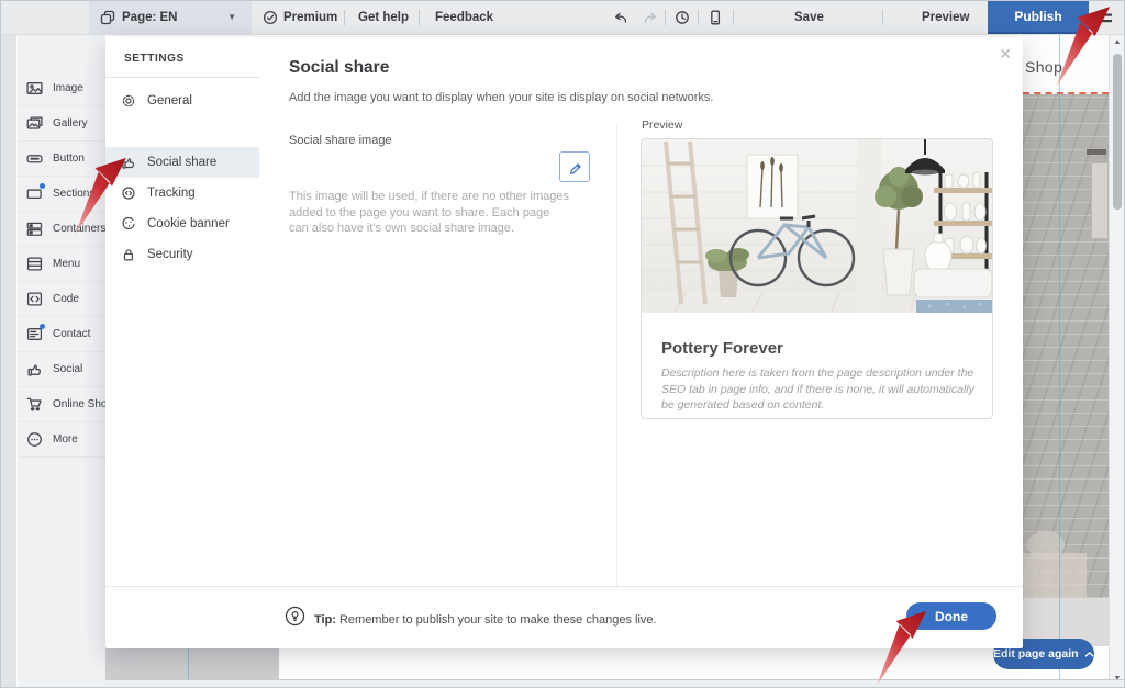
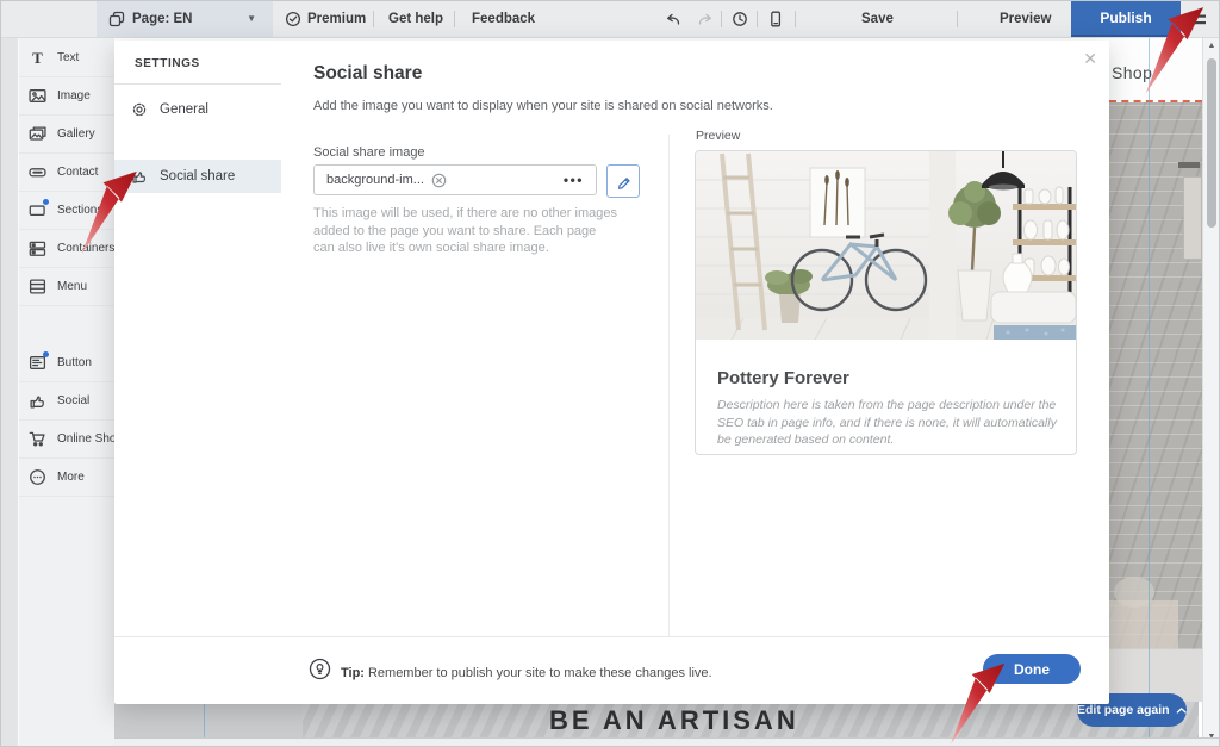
  Page: EN
  ▼
  Premium
  Get help
  Feedback
  Save
  Preview
  Publish
+ T
+ Text
  Image
  Gallery
- Button
+ Contact
  Section
  Continers
  Menu
- Code
- Contact
+ Button
  Social
  Online Sho
  More
  Shop
+ BE AN ARTISAN
  Edit page again
  ✕
  SETTINGS
  General
  Social share
- Tracking
- Cookie banner
- Security
  Social share
- Add the image you want to display when your site is display on social networks.
+ Add the image you want to display when your site is shared on social networks.
  Social share image
+ background-im...
+ •••
- This image will be used, if there are no other images added to the page you want to share. Each page can also have it's own social share image.
+ This image will be used, if there are no other images added to the page you want to share. Each page can also live it's own social share image.
  Preview
  Pottery Forever
  Description here is taken from the page description under the SEO tab in page info, and if there is none, it will automatically be generated based on content.
  Tip: Remember to publish your site to make these changes live.
  Done
